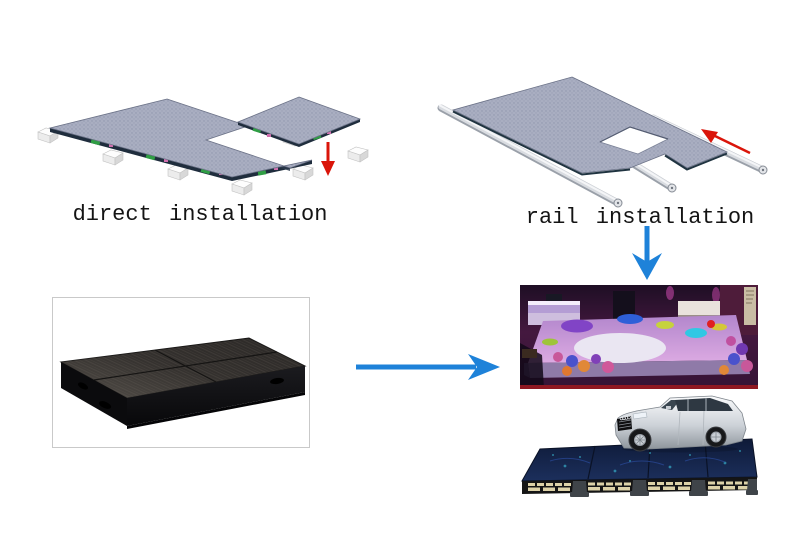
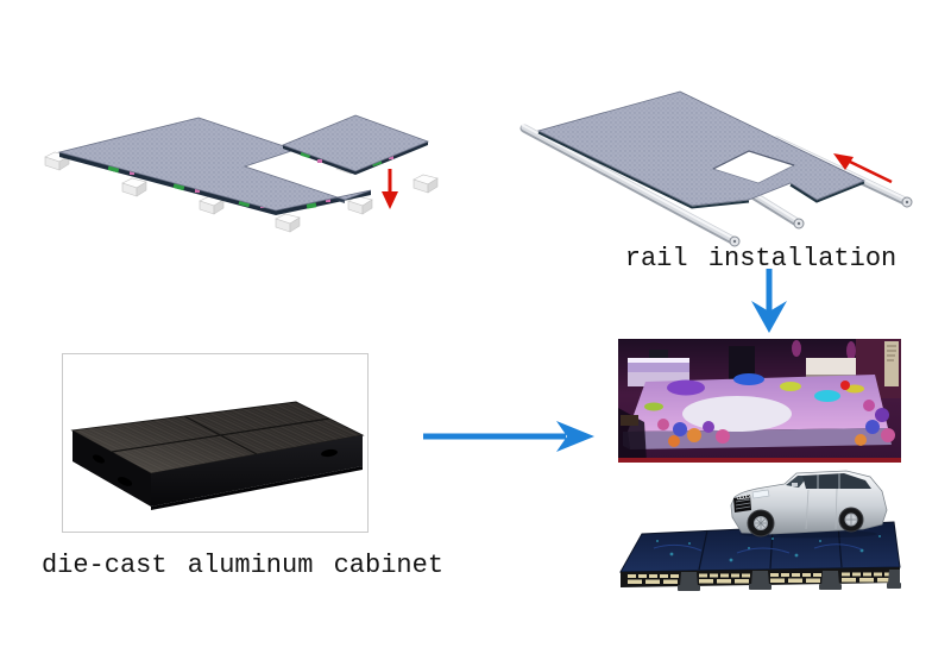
- direct installation
  rail installation
+ die-cast aluminum cabinet
